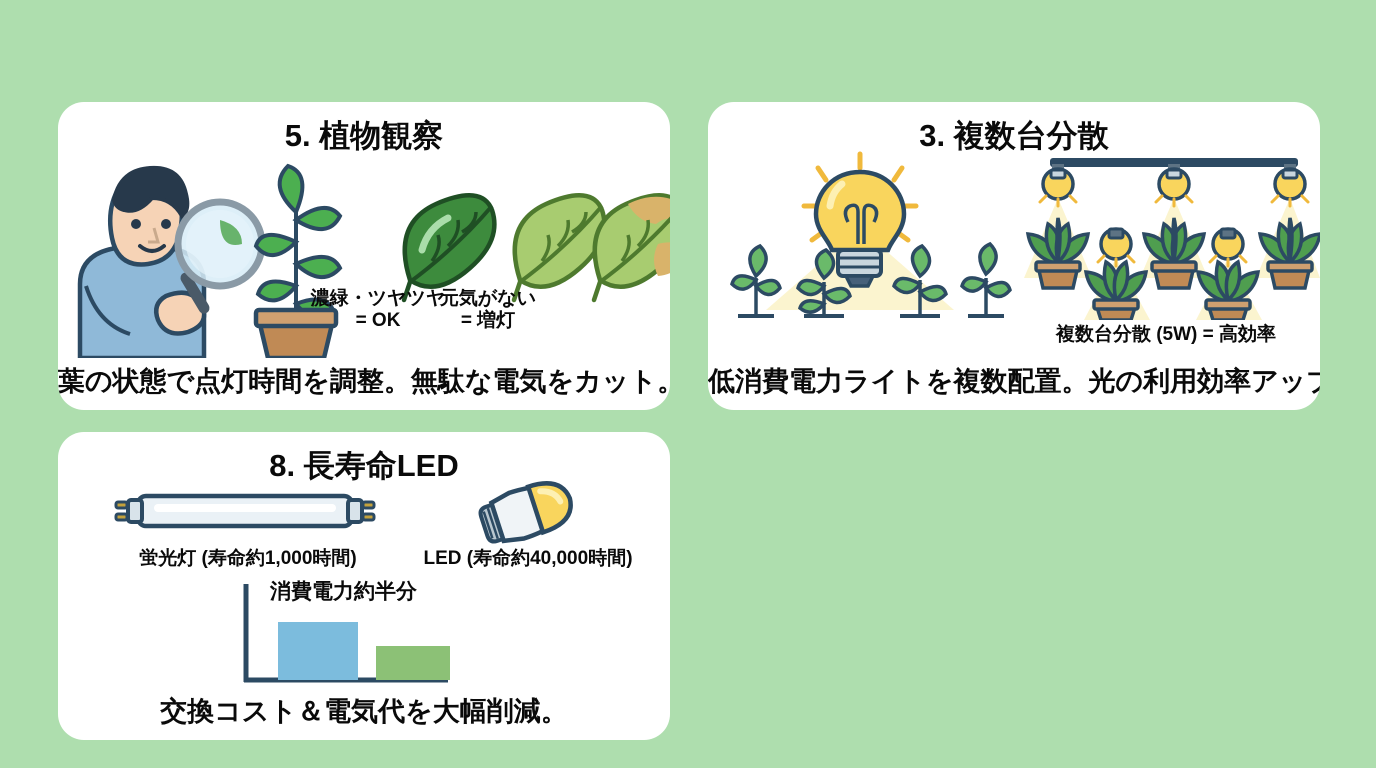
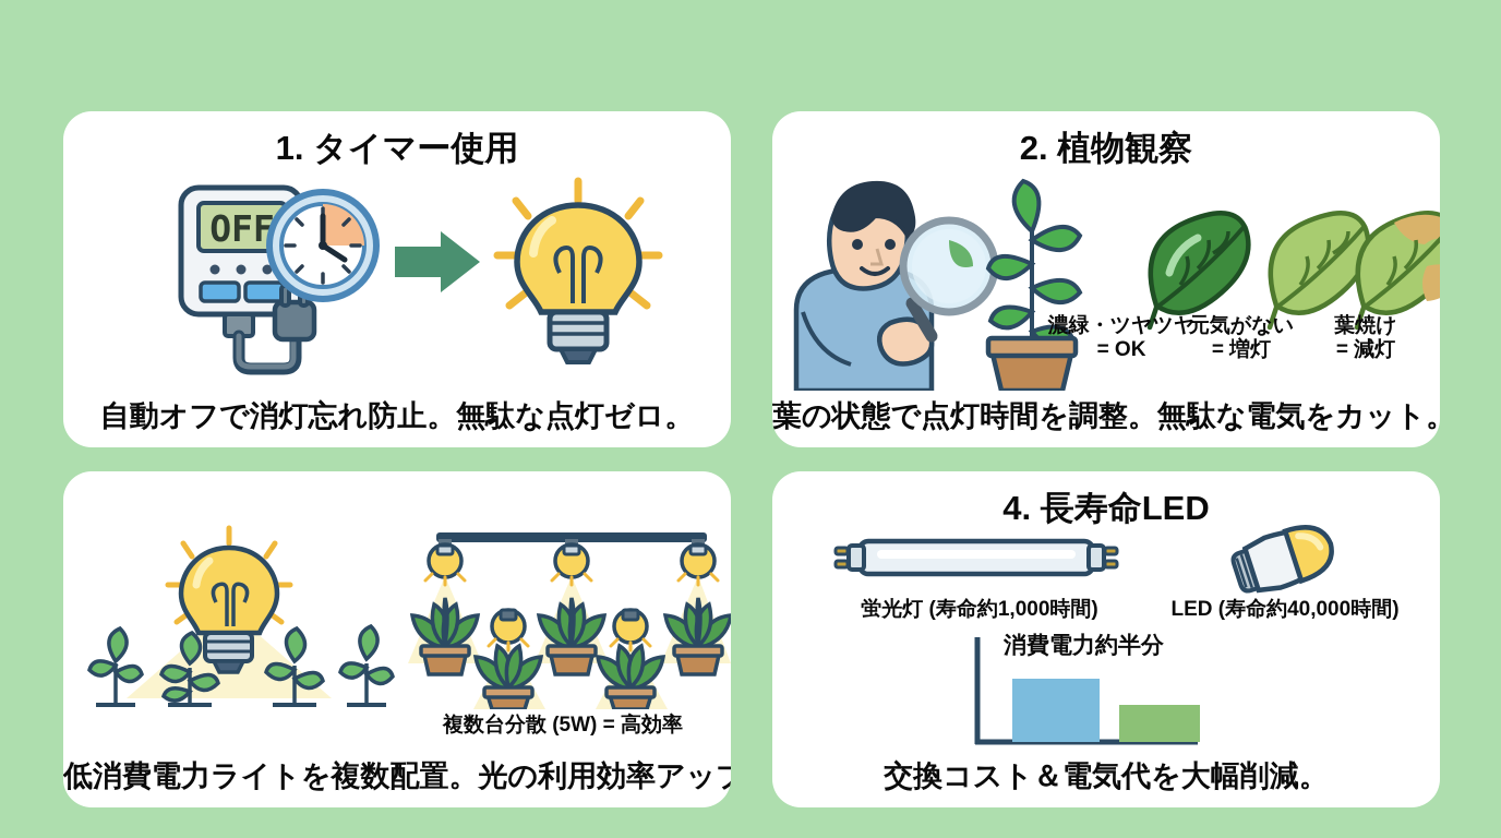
+ 1. タイマー使用
+ OFF
+ 自動オフで消灯忘れ防止。無駄な点灯ゼロ。
- 5. 植物観察
+ 2. 植物観察
  濃緑・ツヤツヤ
  = OK
  元気がない
  = 増灯
+ 葉焼け
+ = 減灯
  葉の状態で点灯時間を調整。無駄な電気をカット
- 3. 複数台分散
  複数台分散 (5W) = 高効率
  低消費電力ライトを複数配置。光の利用効率アッ
- 8. 長寿命LED
+ 4. 長寿命LED
  蛍光灯 (寿命約1,000時間)
  LED (寿命約40,000時間)
  消費電力約半分
  交換コスト＆電気代を大幅削減。
